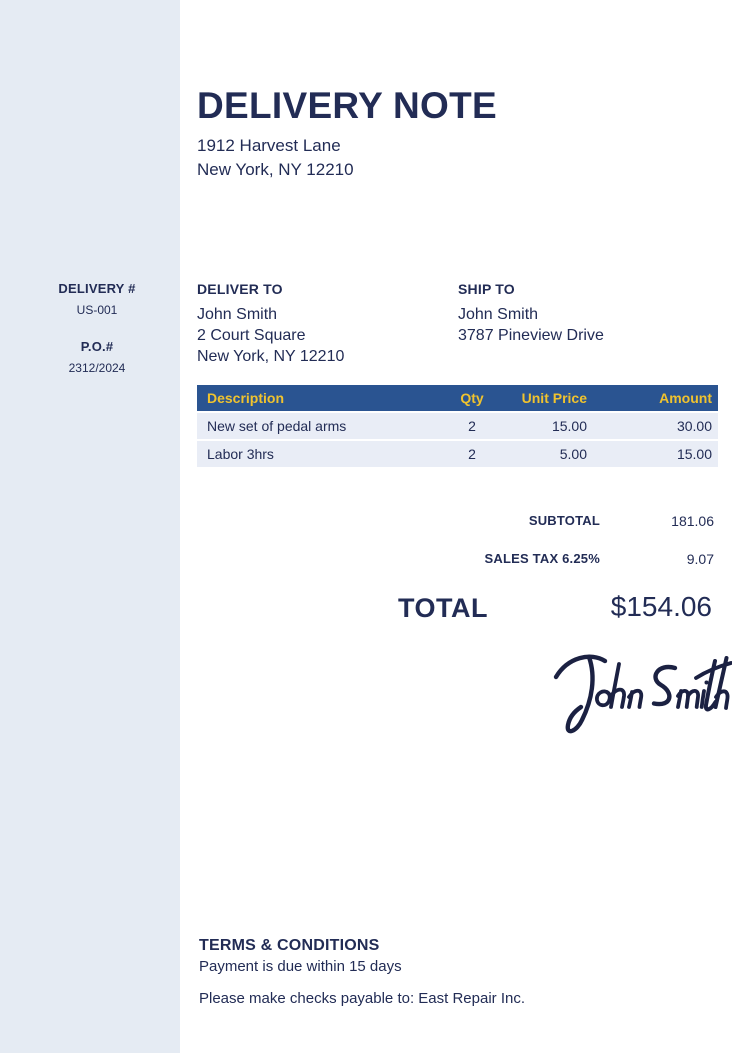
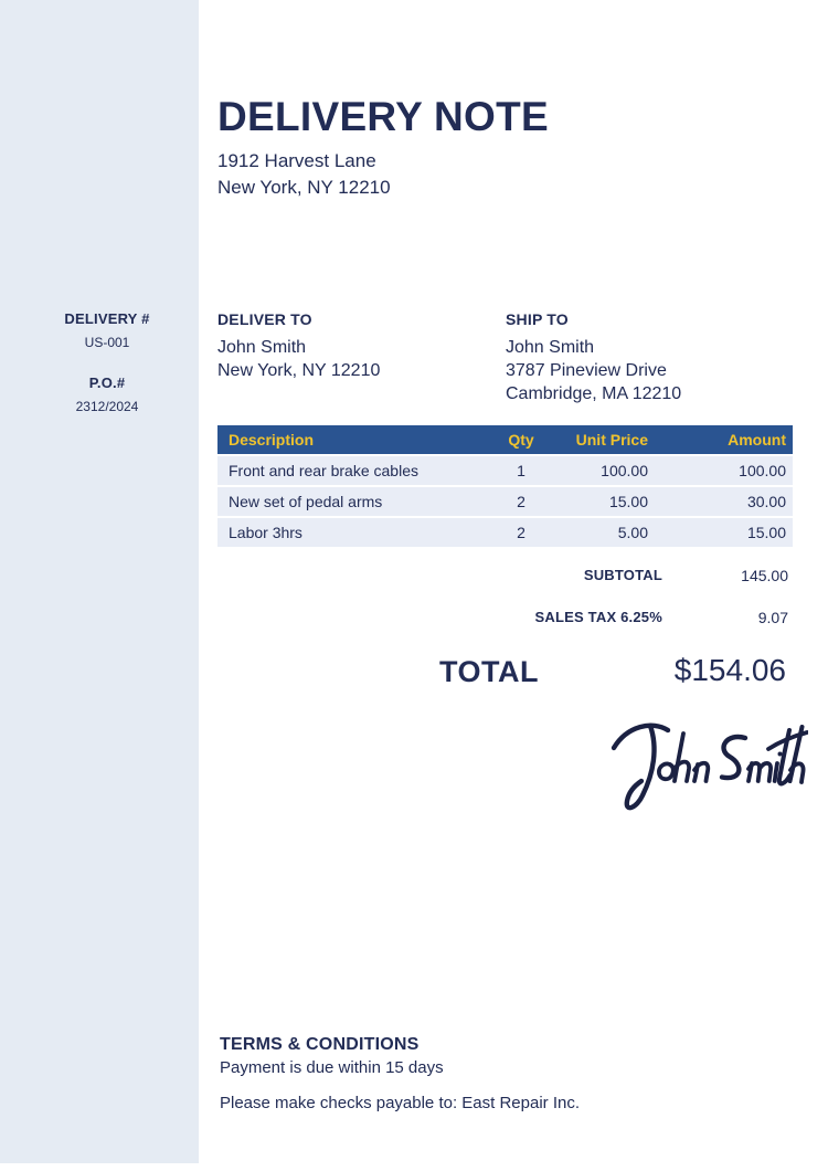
  DELIVERY #
  US-001
  P.O.#
  2312/2024
  DELIVERY NOTE
  1912 Harvest Lane
  New York, NY 12210
  DELIVER TO
  John Smith
- 2 Court Square
  New York, NY 12210
  SHIP TO
  John Smith
  3787 Pineview Drive
+ Cambridge, MA 12210
  Description	Qty	Unit Price	Amount
+ Front and rear brake cables	1	100.00	100.00
  New set of pedal arms	2	15.00	30.00
  Labor 3hrs	2	5.00	15.00
  SUBTOTAL
- 181.06
+ 145.00
  SALES TAX 6.25%
  9.07
  TOTAL
  $154.06
  TERMS & CONDITIONS
  Payment is due within 15 days
  Please make checks payable to: East Repair Inc.
